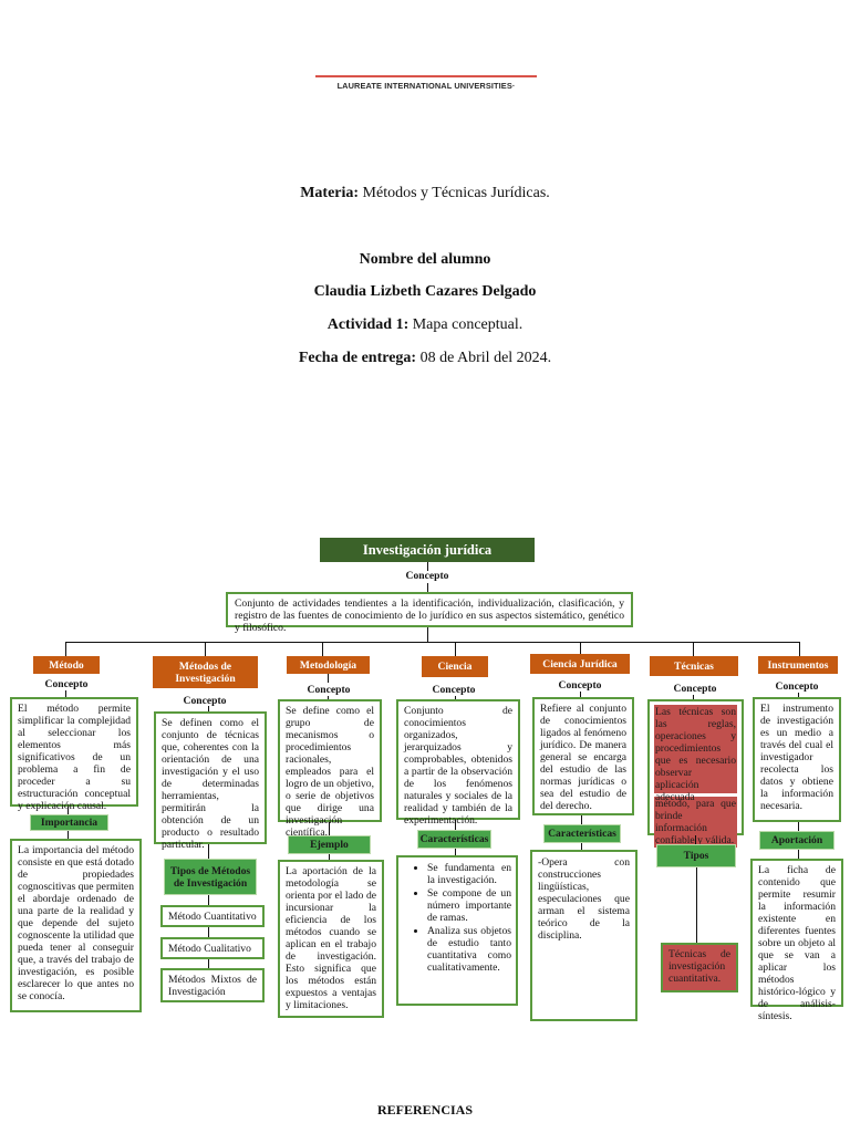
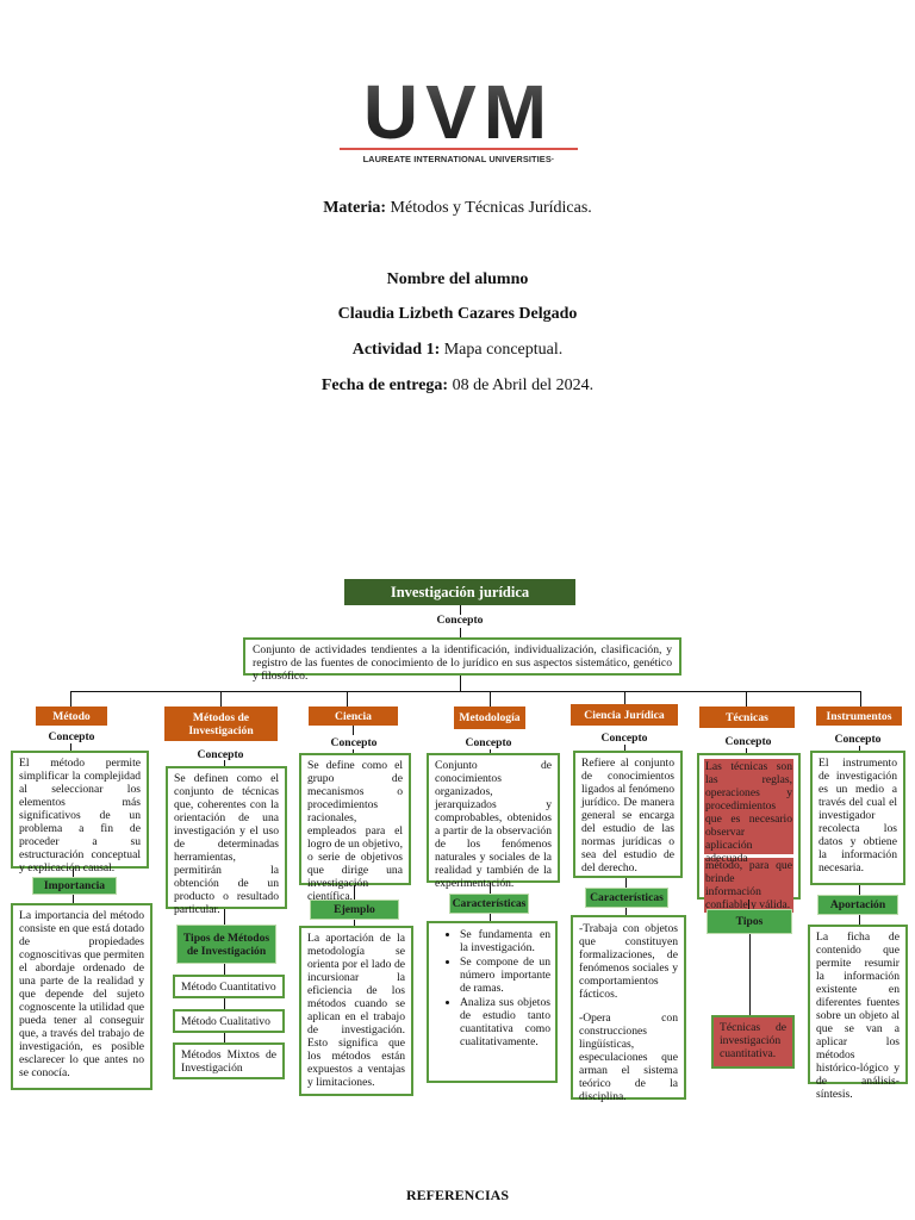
+ UVM
  LAUREATE INTERNATIONAL UNIVERSITIES·
  Materia: Métodos y Técnicas Jurídicas.
  Nombre del alumno
  Claudia Lizbeth Cazares Delgado
  Actividad 1: Mapa conceptual.
  Fecha de entrega: 08 de Abril del 2024.
  Investigación jurídica
  Concepto
  Conjunto de actividades tendientes a la identificación, individualización, clasificación, y registro de las fuentes de conocimiento de lo jurídico en sus aspectos sistemático, genético y filosófico.
  Método
  Concepto
  El método permite simplificar la complejidad al seleccionar los elementos más significativos de un problema a fin de proceder a su estructuración conceptual y explicacin causal.
  Importancia
  La importancia del método consiste en que está dotado de propiedades cognoscitivas que permiten el abordaje ordenado de una parte de la realidad y que depende del sujeto cognoscente la utilidad que pueda tener al conseguir que, a través del trabajo de investigación, es posible esclarecer lo que antes no se conocía.
  Métodos de Investigación
  Concepto
  Se definen como el conjunto de técnicas que, coherentes con la orientación de una investigación y el uso de determinadas herramientas, permitirán la obtención de un producto o resultado particular.
  Tipos de Métodos de Investigación
  Método Cuantitativo
  Método Cualitativo
  Métodos Mixtos de Investigación
- Metodología
+ Ciencia
  Concepto
  Se define como el grupo de mecanismos o procedimientos racionales, empleados para el logro de un objetivo, o serie de objetivos que dirige una investigación científica.
  Ejemplo
  La aportación de la metodología se orienta por el lado de incursionar la eficiencia de los métodos cuando se aplican en el trabajo de investigación. Esto significa que los métodos están expuestos a ventajas y limitaciones.
- Ciencia
+ Metodología
  Concepto
  Conjunto de conocimientos organizados, jerarquizados y comprobables, obtenidos a partir de la observación de los fenómenos naturales y sociales de la realidad y también de la experimentción.
  Características
  Se fundamenta en la investigación.
  Se compone de un número importante de ramas.
  Analiza sus objetos de estudio tanto cuantitativa como cualitativamente.
  Ciencia Jurídica
  Concepto
  Refiere al conjunto de conocimientos ligados al fenómeno jurídico. De manera general se encarga del estudio de las normas jurídicas o sea del estudio de del derecho.
  Características
+ -Trabaja con objetos que constituyen formalizaciones, de fenómenos sociales y comportamientos fácticos.
  -Opera con construcciones lingüísticas, especulaciones que arman el sistema teórico de la disciplina.
  Técnicas
  Concepto
  Las técnicas son las reglas, operaciones y procedimientos que es necesario observar aplicación
  método, para que brinde información confiable y válida.
  Tipos
  Técnicas de investigación cuantitativa.
  Instrumentos
  Concepto
  El instrumento de investigación es un medio a través del cual el investigador recolecta los datos y obtiene la información necesaria.
  Aportación
  La ficha de contenido que permite resumir la información existente en diferentes fuentes sobre un objeto al que se van a aplicar los métodos histórico-lógico y de análisis-síntesis.
  REFERENCIAS
